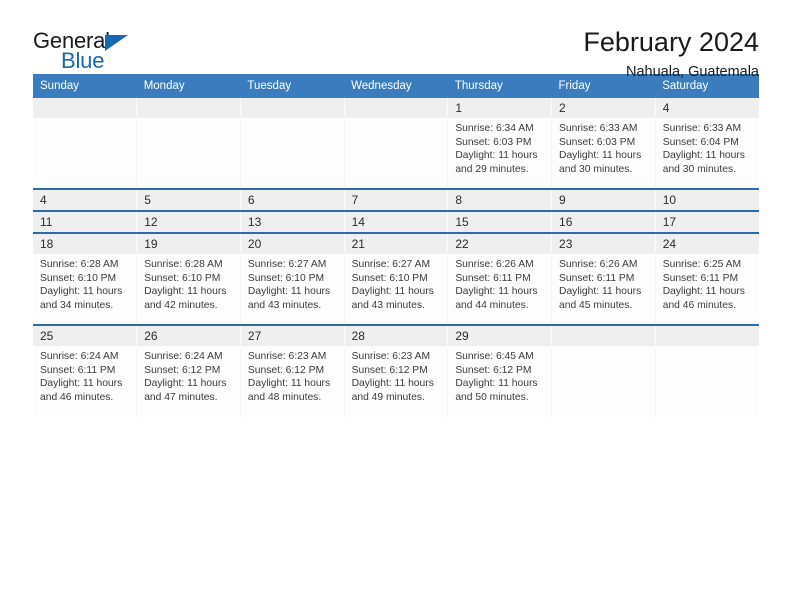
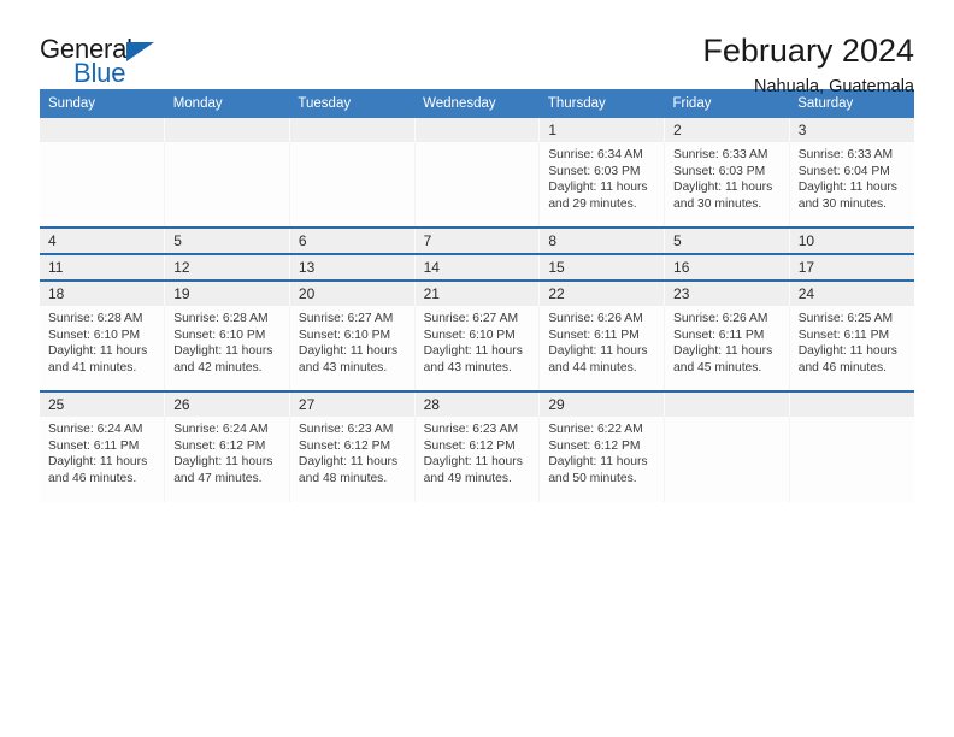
  General
  Blue
  February 2024
  Nahuala, Guatemala
  Sunday	Monday	Tuesday	Wednesday	Thursday	Friday	Saturday
- 				1	2	4
+ 				1	2	3
  				Sunrise: 6:34 AMSunset: 6:03 PMDaylight: 11 hoursand 29 minutes.	Sunrise: 6:33 AMSunset: 6:03 PMDaylight: 11 hoursand 30 minutes.	Sunrise: 6:33 AMSunset: 6:04 PMDaylight: 11 hoursand 30 minutes.
- 4	5	6	7	8	9	10
+ 4	5	6	7	8	5	10
  11	12	13	14	15	16	17
  18	19	20	21	22	23	24
- Sunrise: 6:28 AMSunset: 6:10 PMDaylight: 11 hoursand 34 minutes.	Sunrise: 6:28 AMSunset: 6:10 PMDaylight: 11 hoursand 42 minutes.	Sunrise: 6:27 AMSunset: 6:10 PMDaylight: 11 hoursand 43 minutes.	Sunrise: 6:27 AMSunset: 6:10 PMDaylight: 11 hoursand 43 minutes.	Sunrise: 6:26 AMSunset: 6:11 PMDaylight: 11 hoursand 44 minutes.	Sunrise: 6:26 AMSunset: 6:11 PMDaylight: 11 hoursand 45 minutes.	Sunrise: 6:25 AMSunset: 6:11 PMDaylight: 11 hoursand 46 minutes.
+ Sunrise: 6:28 AMSunset: 6:10 PMDaylight: 11 hoursand 41 minutes.	Sunrise: 6:28 AMSunset: 6:10 PMDaylight: 11 hoursand 42 minutes.	Sunrise: 6:27 AMSunset: 6:10 PMDaylight: 11 hoursand 43 minutes.	Sunrise: 6:27 AMSunset: 6:10 PMDaylight: 11 hoursand 43 minutes.	Sunrise: 6:26 AMSunset: 6:11 PMDaylight: 11 hoursand 44 minutes.	Sunrise: 6:26 AMSunset: 6:11 PMDaylight: 11 hoursand 45 minutes.	Sunrise: 6:25 AMSunset: 6:11 PMDaylight: 11 hoursand 46 minutes.
  25	26	27	28	29
- Sunrise: 6:24 AMSunset: 6:11 PMDaylight: 11 hoursand 46 minutes.	Sunrise: 6:24 AMSunset: 6:12 PMDaylight: 11 hoursand 47 minutes.	Sunrise: 6:23 AMSunset: 6:12 PMDaylight: 11 hoursand 48 minutes.	Sunrise: 6:23 AMSunset: 6:12 PMDaylight: 11 hoursand 49 minutes.	Sunrise: 6:45 AMSunset: 6:12 PMDaylight: 11 hoursand 50 minutes.
+ Sunrise: 6:24 AMSunset: 6:11 PMDaylight: 11 hoursand 46 minutes.	Sunrise: 6:24 AMSunset: 6:12 PMDaylight: 11 hoursand 47 minutes.	Sunrise: 6:23 AMSunset: 6:12 PMDaylight: 11 hoursand 48 minutes.	Sunrise: 6:23 AMSunset: 6:12 PMDaylight: 11 hoursand 49 minutes.	Sunrise: 6:22 AMSunset: 6:12 PMDaylight: 11 hoursand 50 minutes.
